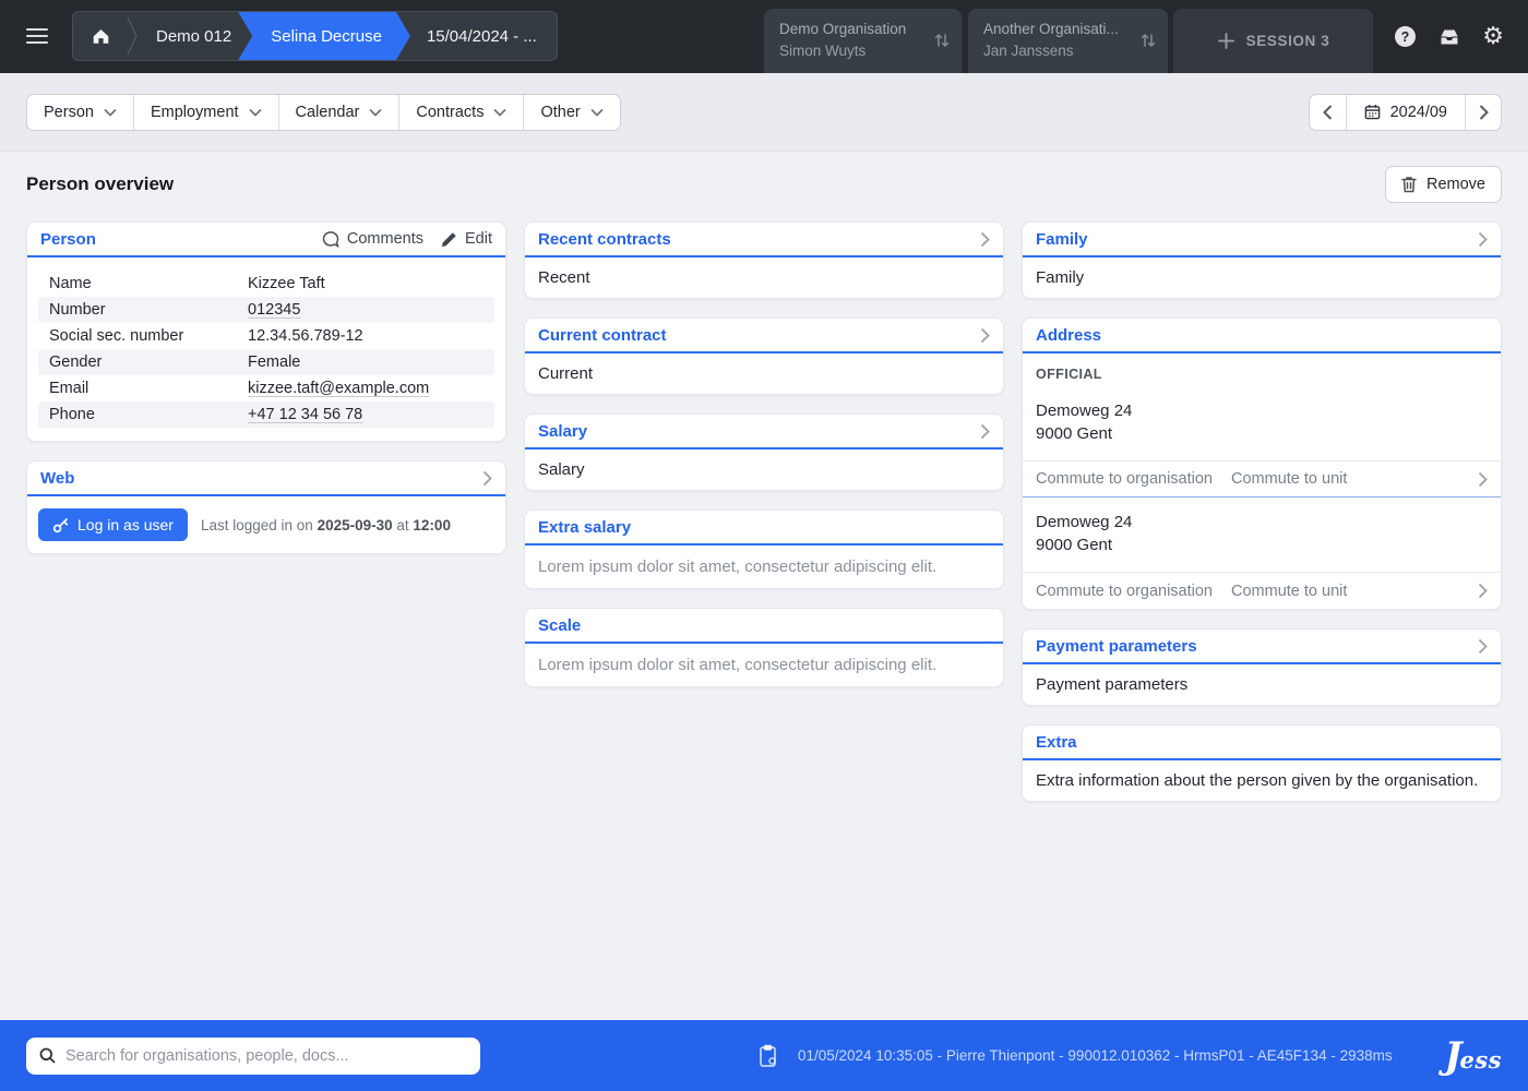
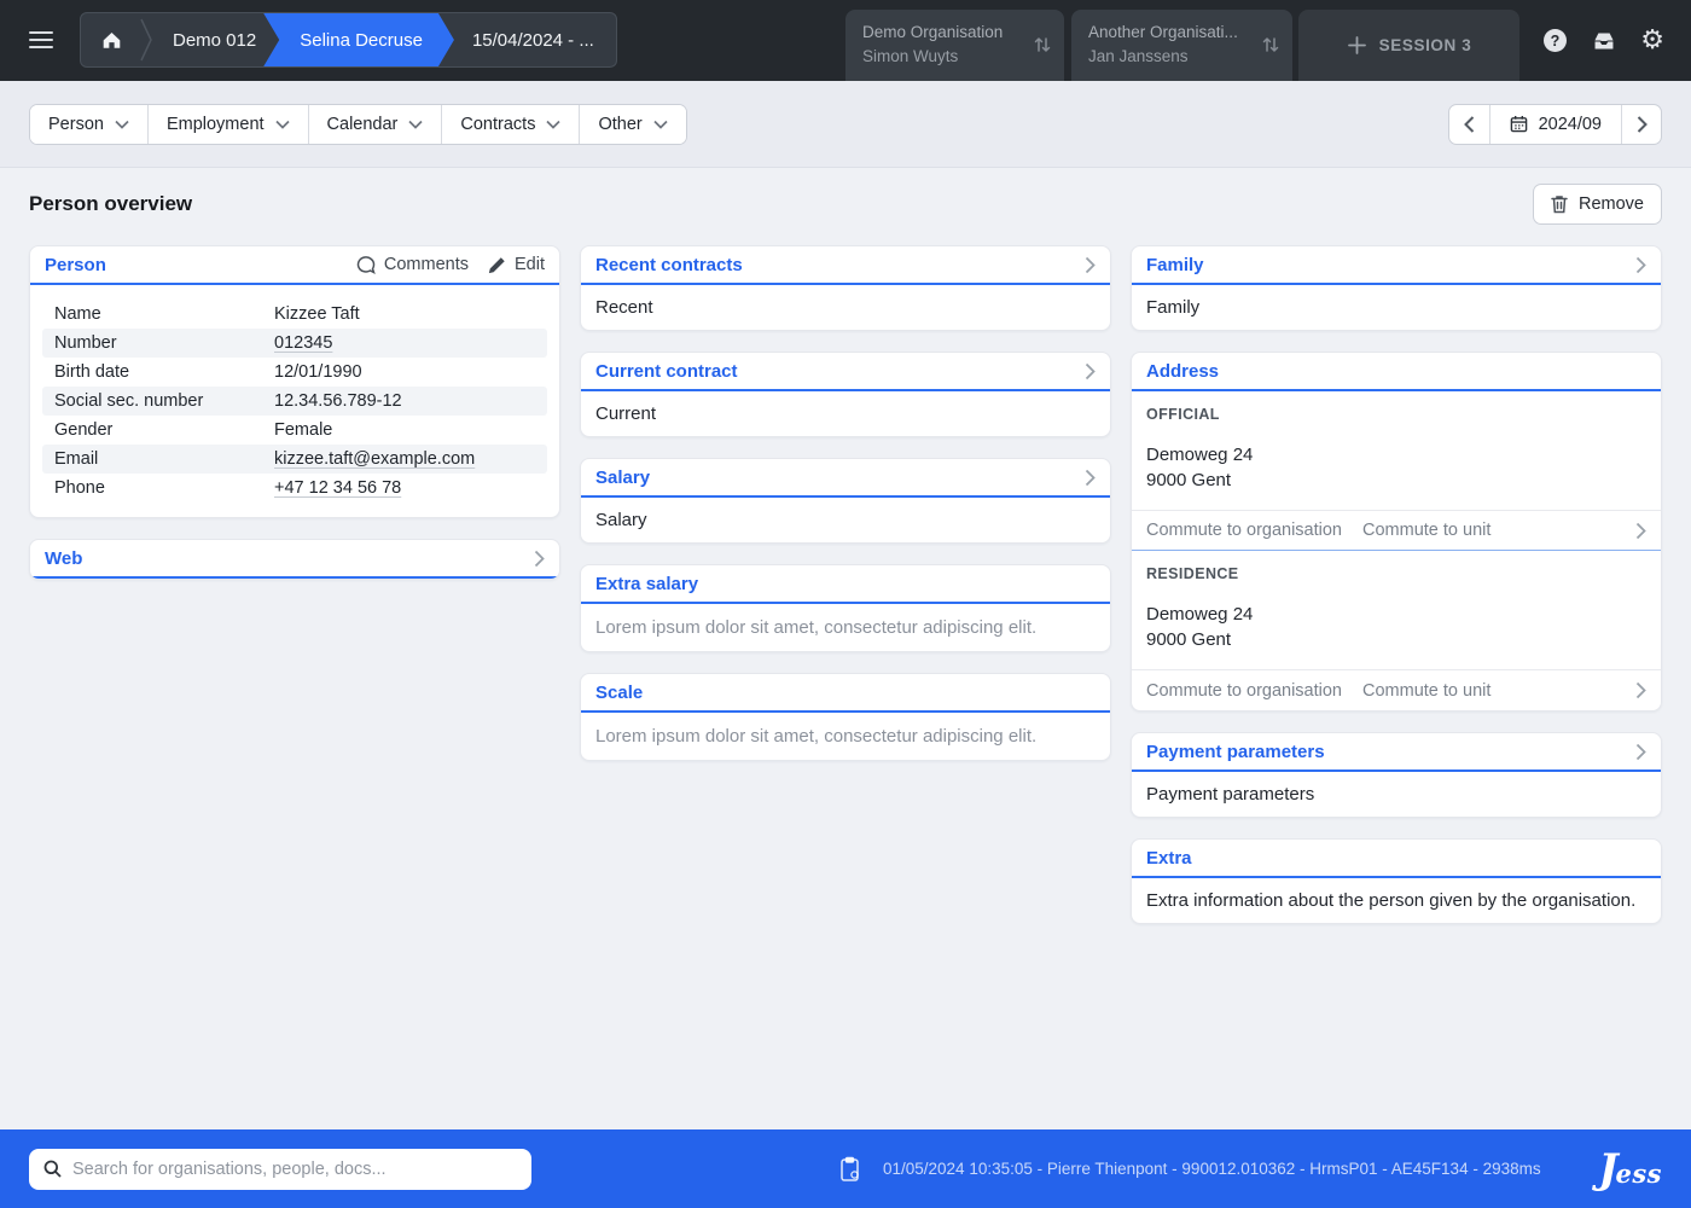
  Demo 012
  Selina Decruse
  15/04/2024 - ...
  Demo Organisation
  Simon Wuyts
  Another Organisati...
  Jan Janssens
  SESSION 3
  ?
  ⚙
  Person
  Employment
  Calendar
  Contracts
  Other
  2024/09
  Person overview
  Remove
  Person
  Comments
  Edit
  Name
  Kizzee Taft
  Number
  012345
+ Birth date
+ 12/01/1990
  Social sec. number
  12.34.56.789-12
  Gender
  Female
  Email
  kizzee.taft@example.com
  Phone
  +47 12 34 56 78
  Web
- Log in as user
- Last logged in on 2025-09-30 at 12:00
  Recent contracts
  Recent
  Current contract
  Current
  Salary
  Salary
  Extra salary
  Lorem ipsum dolor sit amet, consectetur adipiscing elit.
  Scale
  Lorem ipsum dolor sit amet, consectetur adipiscing elit.
  Family
  Family
  Address
  OFFICIAL
  Demoweg 24
  9000 Gent
  Commute to organisation
  Commute to unit
+ RESIDENCE
  Demoweg 24
  9000 Gent
  Commute to organisation
  Commute to unit
  Payment parameters
  Payment parameters
  Extra
  Extra information about the person given by the organisation.
  Search for organisations, people, docs...
  01/05/2024 10:35:05 - Pierre Thienpont - 990012.010362 - HrmsP01 - AE45F134 - 2938ms
  J
  ess
